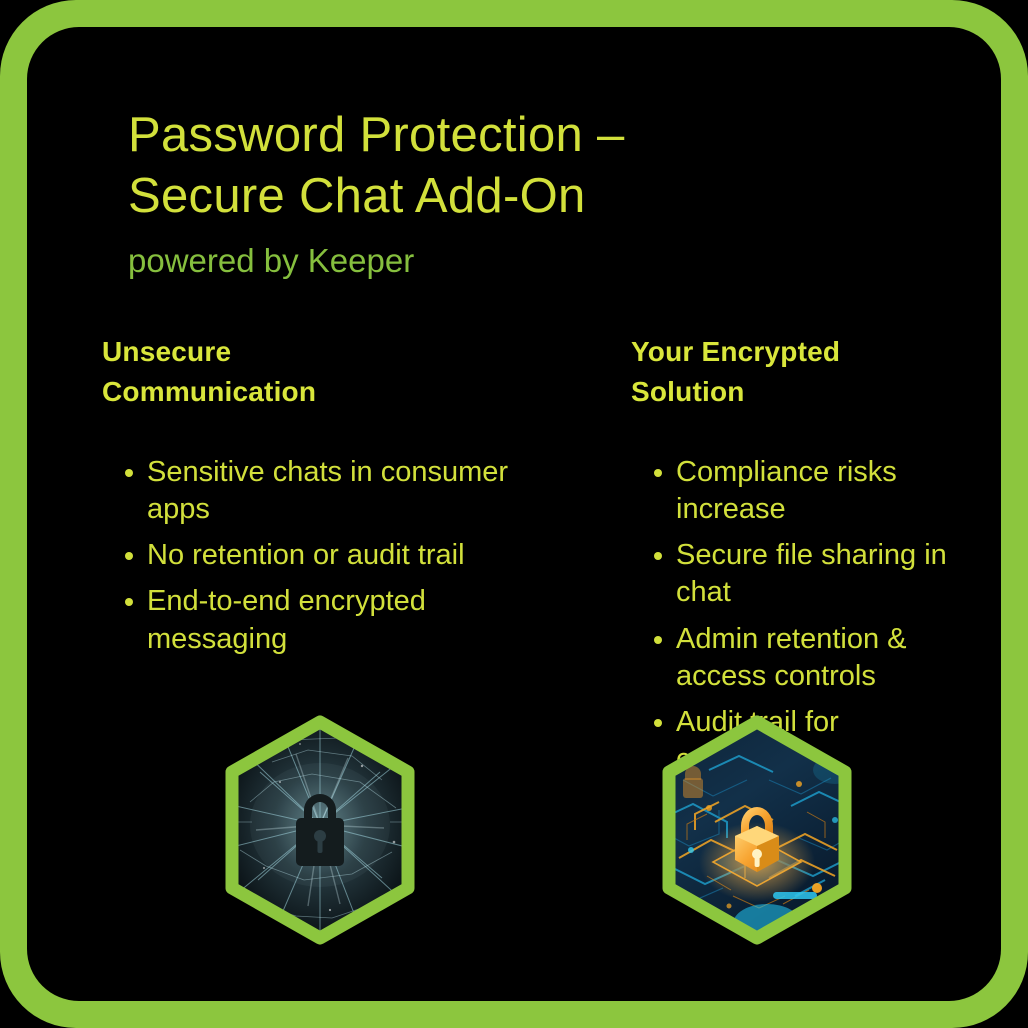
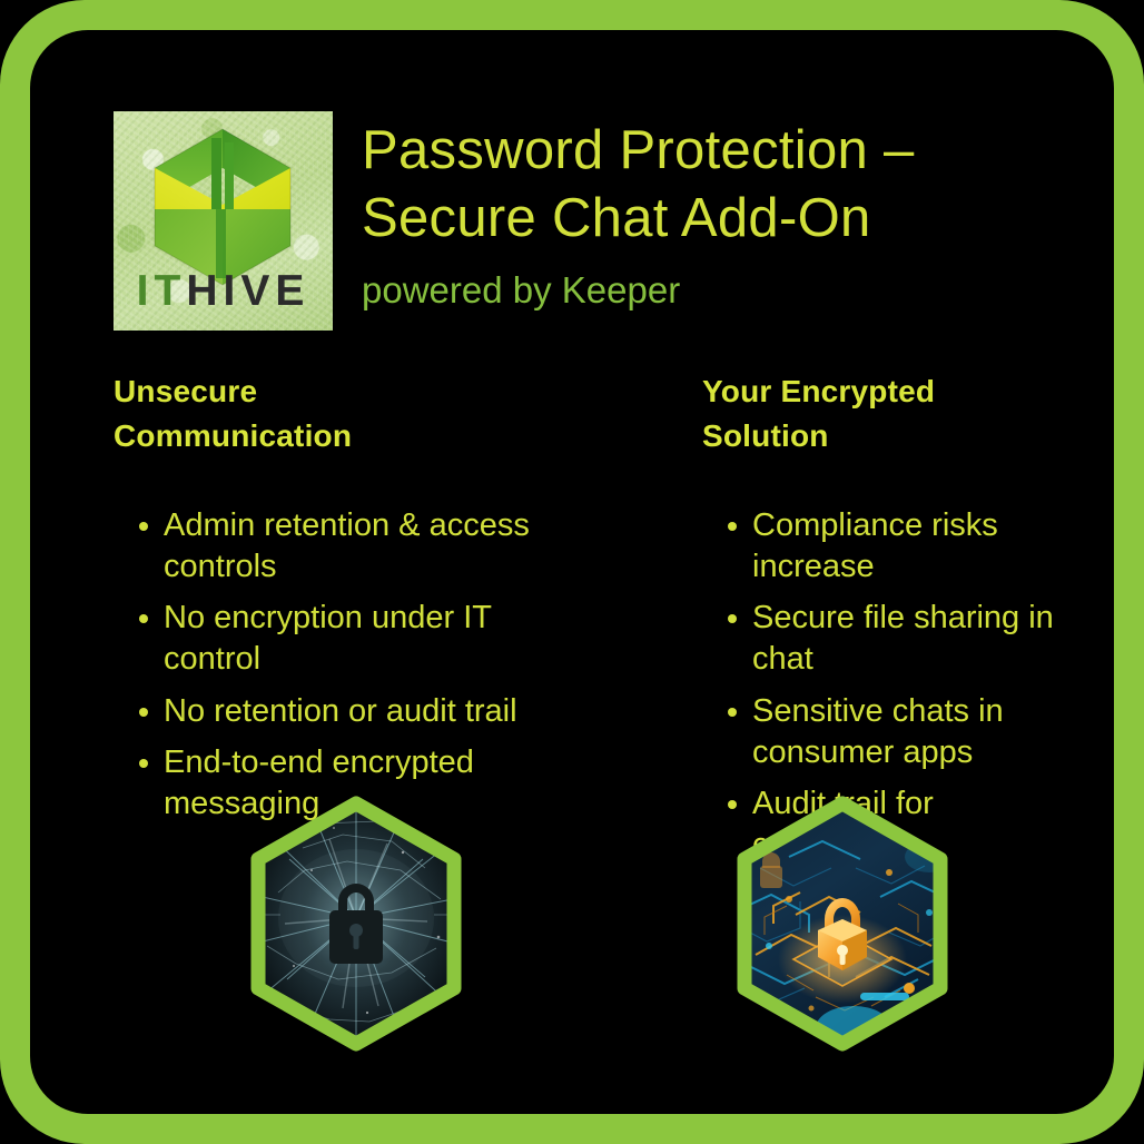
+ ITHIVE
  Password Protection –
  Secure Chat Add-On
  powered by Keeper
  Unsecure
  Communication
- Sensitive chats in consumer apps
+ Admin retention & access controls
+ No encryption under IT control
  No retention or audit trail
  End-to-end encrypted messaging
  Your Encrypted Solution
  Compliance risks increase
  Secure file sharing in chat
- Admin retention & access controls
+ Sensitive chats in consumer apps
